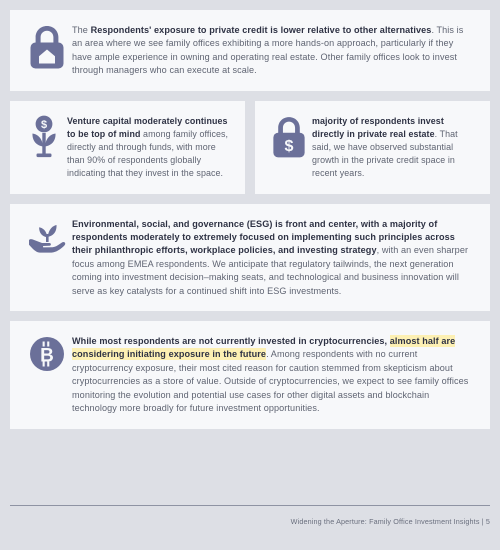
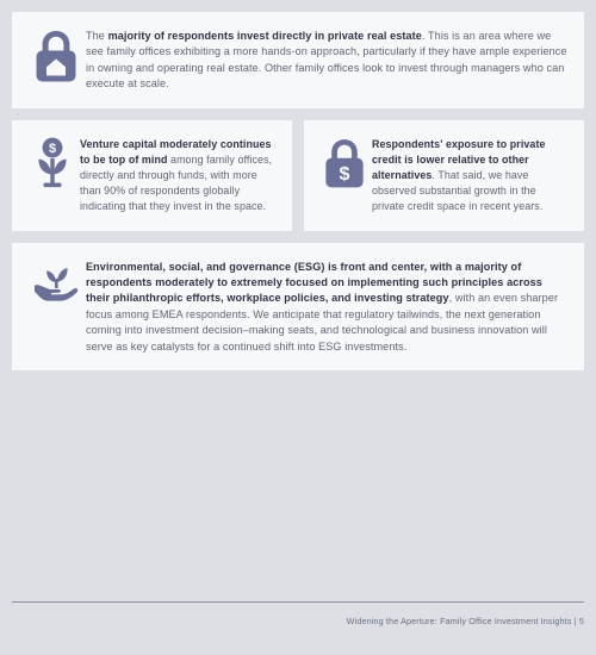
- The Respondents' exposure to private credit is lower relative to other alternatives. This is an area where we see family offices exhibiting a more hands-on approach, particularly if they have ample experience in owning and operating real estate. Other family offices look to invest through managers who can execute at scale.
+ The majority of respondents invest directly in private real estate. This is an area where we see family offices exhibiting a more hands-on approach, particularly if they have ample experience in owning and operating real estate. Other family offices look to invest through managers who can execute at scale.
  $
  Venture capital moderately continues to be top of mind among family offices, directly and through funds, with more than 90% of respondents globally indicating that they invest in the space.
  $
- majority of respondents invest directly in private real estate. That said, we have observed substantial growth in the private credit space in recent years.
+ Respondents' exposure to private credit is lower relative to other alternatives. That said, we have observed substantial growth in the private credit space in recent years.
  Environmental, social, and governance (ESG) is front and center, with a majority of respondents moderately to extremely focused on implementing such principles across their philanthropic efforts, workplace policies, and investing strategy, with an even sharper focus among EMEA respondents. We anticipate that regulatory tailwinds, the next generation coming into investment decision–making seats, and technological and business innovation will serve as key catalysts for a continued shift into ESG investments.
- B
- While most respondents are not currently invested in cryptocurrencies, almost half are considering initiating exposure in the future. Among respondents with no current cryptocurrency exposure, their most cited reason for caution stemmed from skepticism about cryptocurrencies as a store of value. Outside of cryptocurrencies, we expect to see family offices monitoring the evolution and potential use cases for other digital assets and blockchain technology more broadly for future investment opportunities.
  Widening the Aperture: Family Office Investment Insights | 5
